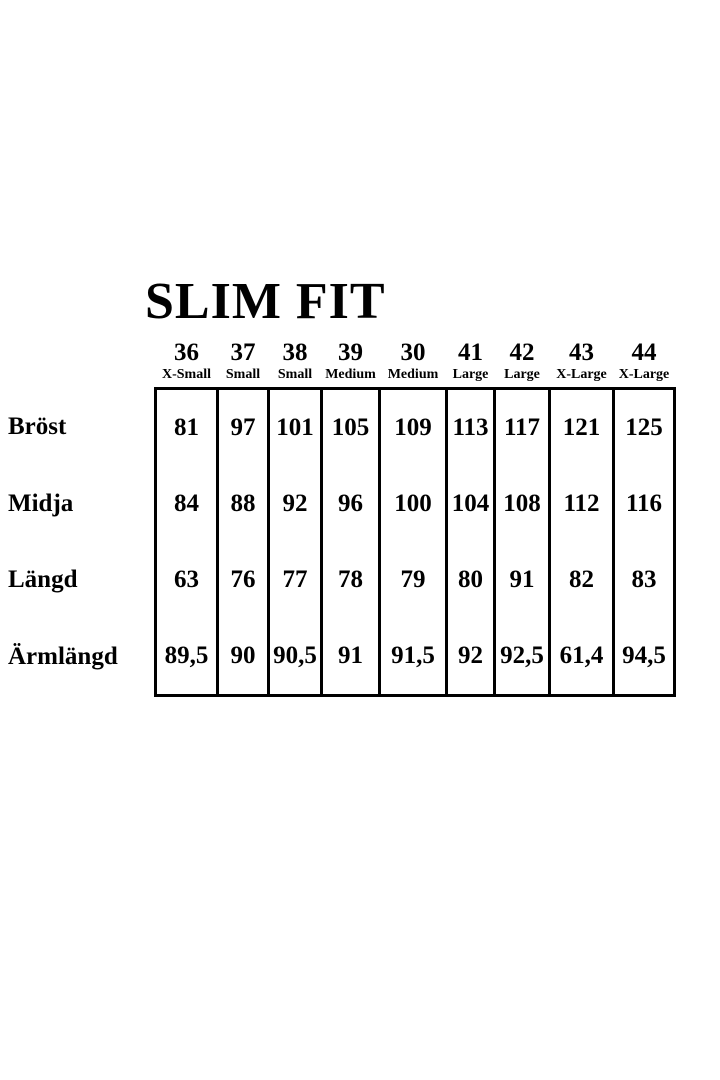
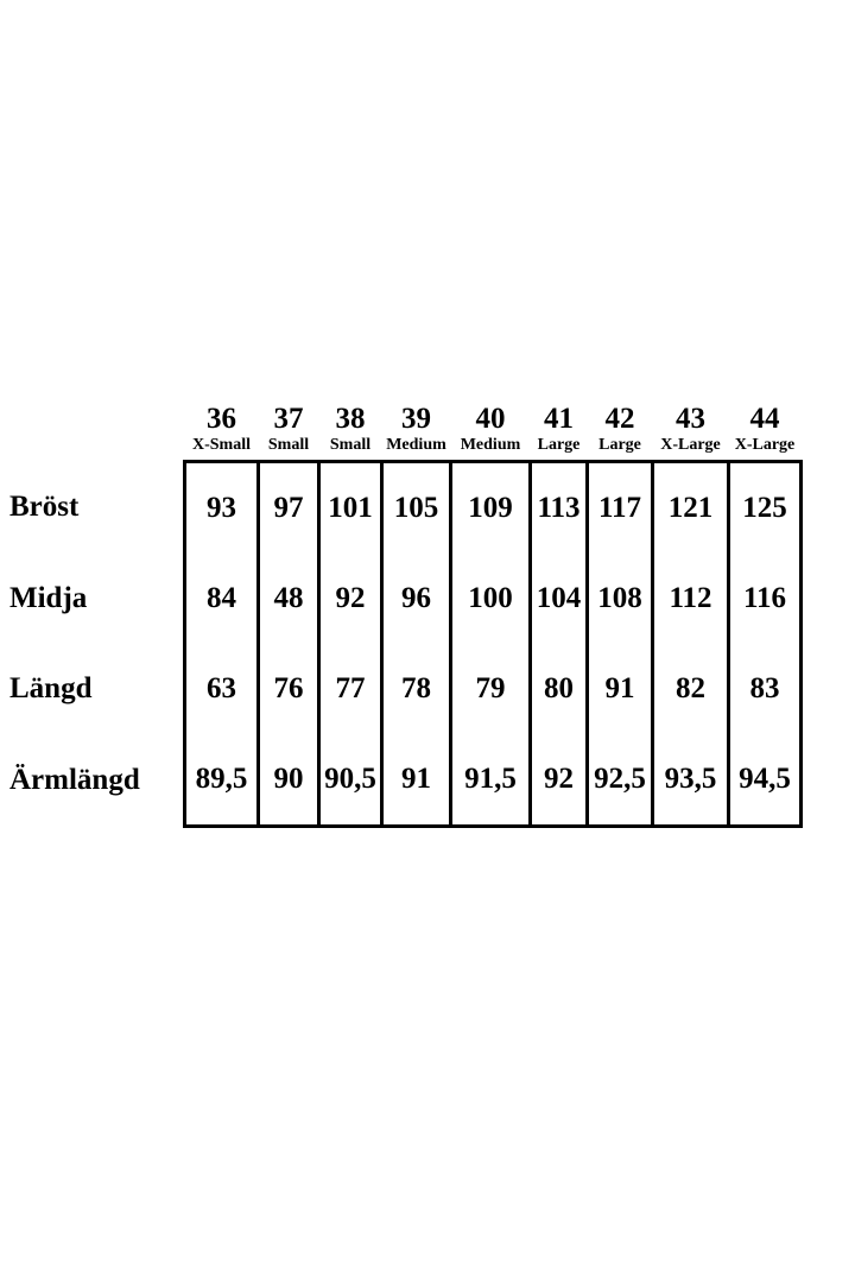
- SLIM FIT
- 	36 X-Small	37 Small	38 Small	39 Medium	30 Medium	41 Large	42 Large	43 X-Large	44 X-Large
+ 	36 X-Small	37 Small	38 Small	39 Medium	40 Medium	41 Large	42 Large	43 X-Large	44 X-Large
- Bröst	81	97	101	105	109	113	117	121	125
+ Bröst	93	97	101	105	109	113	117	121	125
- Midja	84	88	92	96	100	104	108	112	116
+ Midja	84	48	92	96	100	104	108	112	116
  Längd	63	76	77	78	79	80	91	82	83
- Ärmlängd	89,5	90	90,5	91	91,5	92	92,5	61,4	94,5
+ Ärmlängd	89,5	90	90,5	91	91,5	92	92,5	93,5	94,5
